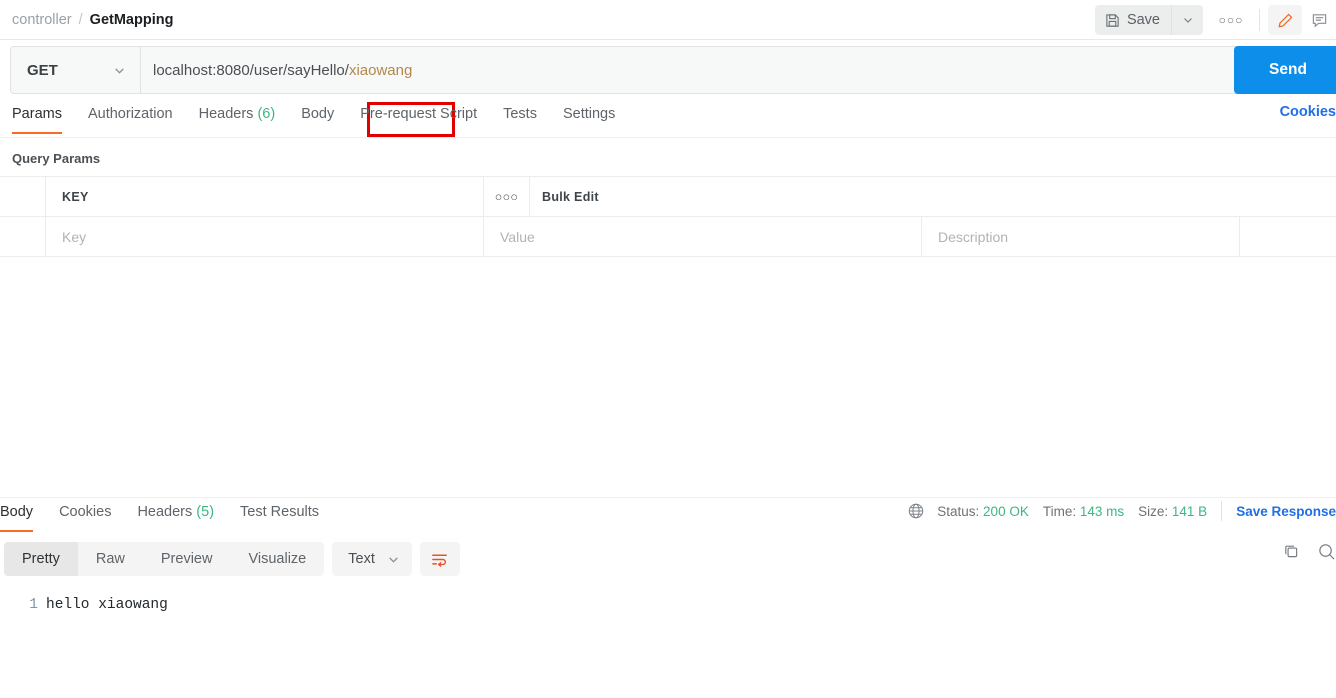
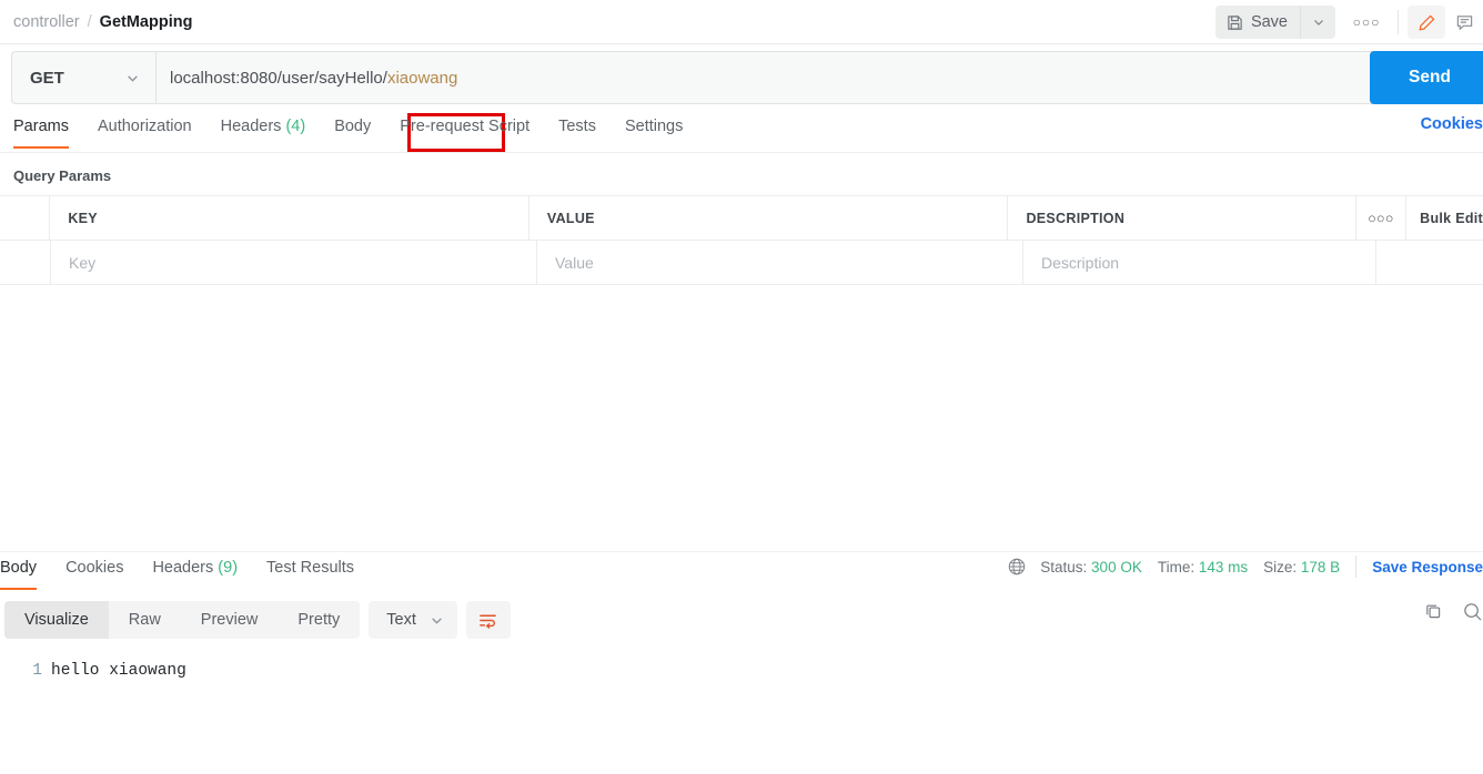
  controller
  /
  GetMapping
  Save
  ○○○
  GET
  localhost:8080/user/sayHello/xiaowang
  Send
  Params
  Authorization
- Headers (6)
+ Headers (4)
  Body
  Pre-request Script
  Tests
  Settings
  Cookies
  Query Params
  KEY
+ VALUE
+ DESCRIPTION
  ○○○
  Bulk Edit
  Key
  Value
  Description
  Body
  Cookies
- Headers (5)
+ Headers (9)
  Test Results
- Status: 200 OK
+ Status: 300 OK
  Time: 143 ms
- Size: 141 B
+ Size: 178 B
  Save Response
- Pretty
+ Visualize
  Raw
  Preview
- Visualize
+ Pretty
  Text
  1
  hello xiaowang
